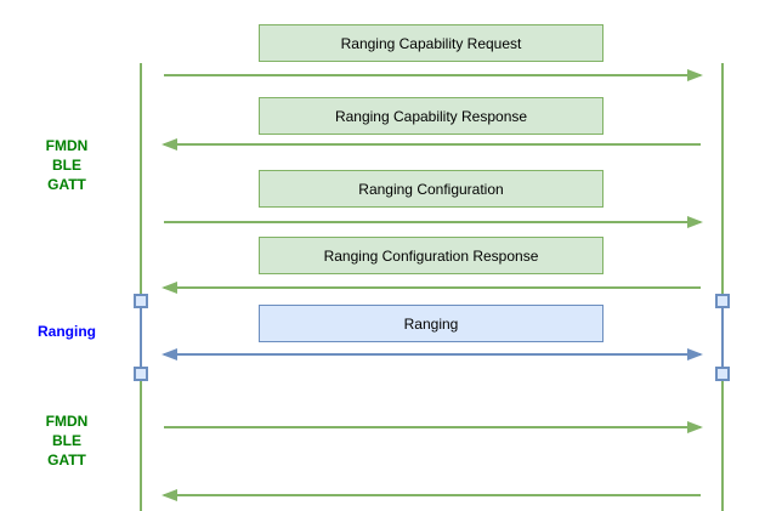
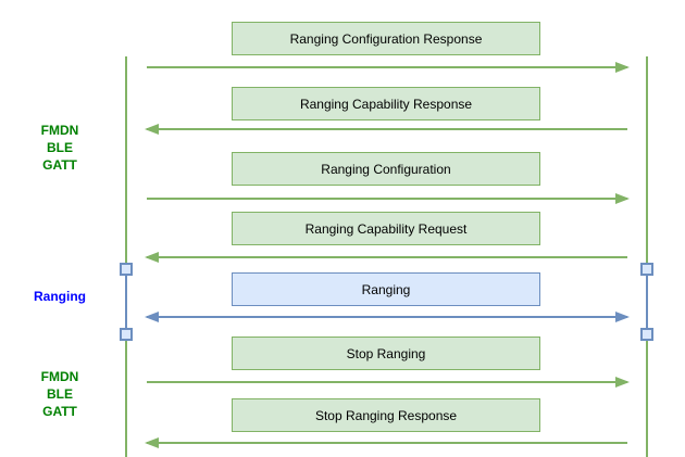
  FMDN
  BLE
  GATT
  Ranging
  FMDN
  BLE
  GATT
- Ranging Capability Request
+ Ranging Configuration Response
  Ranging Capability Response
  Ranging Configuration
- Ranging Configuration Response
+ Ranging Capability Request
  Ranging
+ Stop Ranging
+ Stop Ranging Response
